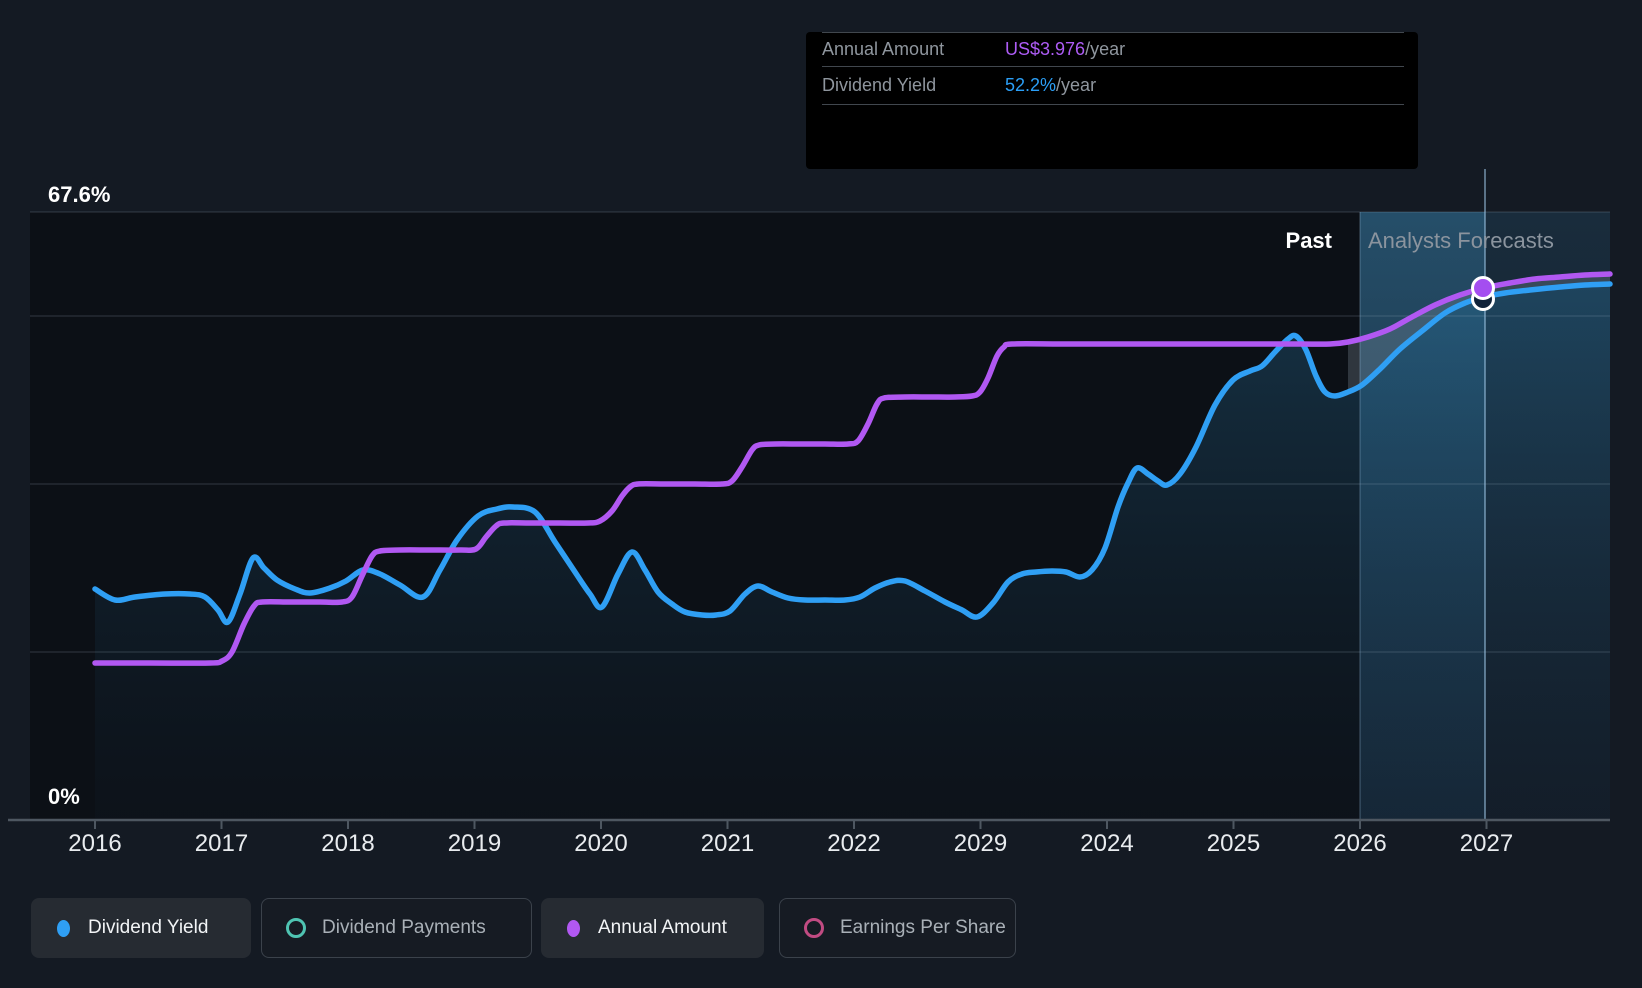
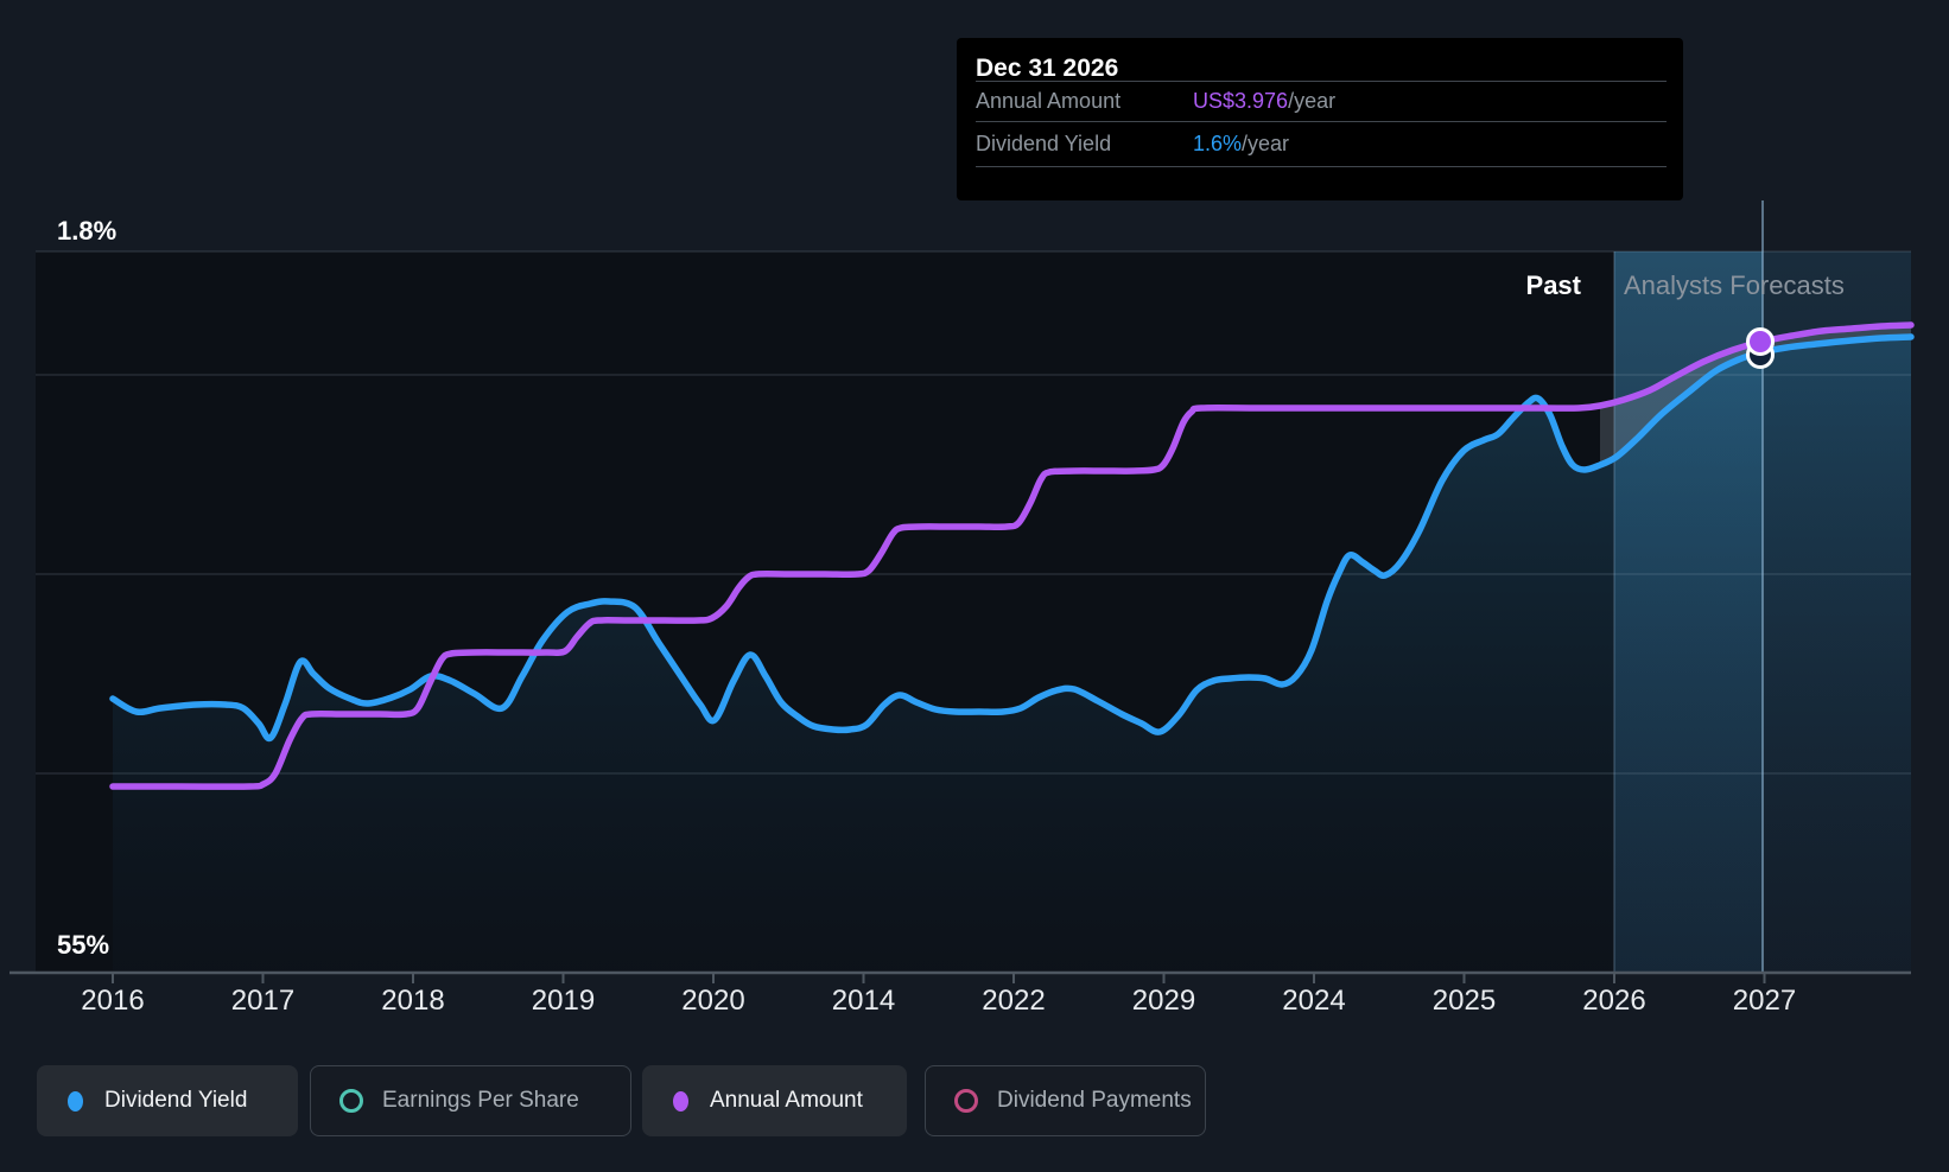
- 67.6%
+ 1.8%
- 0%
+ 55%
  Past
  Analysts Forecasts
  2016
  2017
  2018
  2019
  2020
- 2021
+ 2014
  2022
  2029
  2024
  2025
  2026
  2027
+ Dec 31 2026
  Annual Amount
  US$3.976
  /year
  Dividend Yield
- 52.2%
+ 1.6%
  /year
  Dividend Yield
- Dividend Payments
+ Earnings Per Share
  Annual Amount
- Earnings Per Share
+ Dividend Payments
